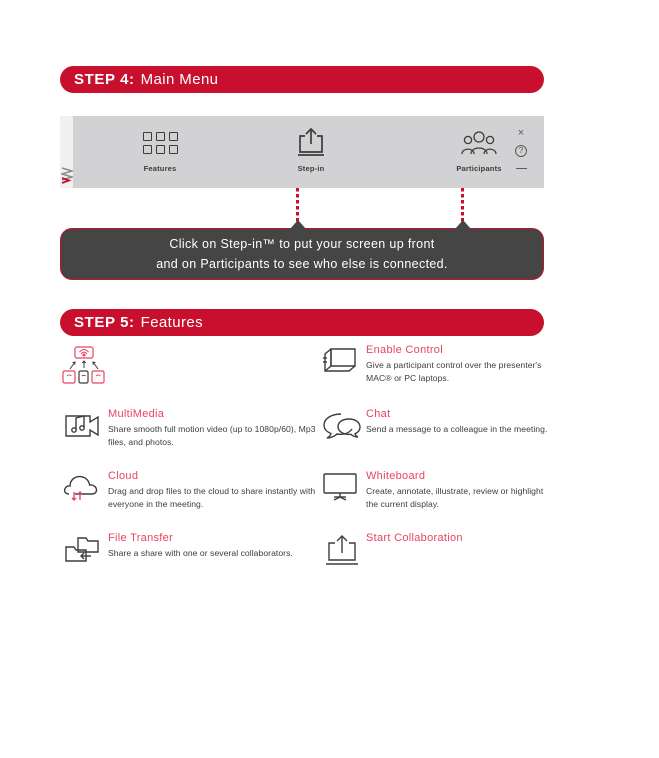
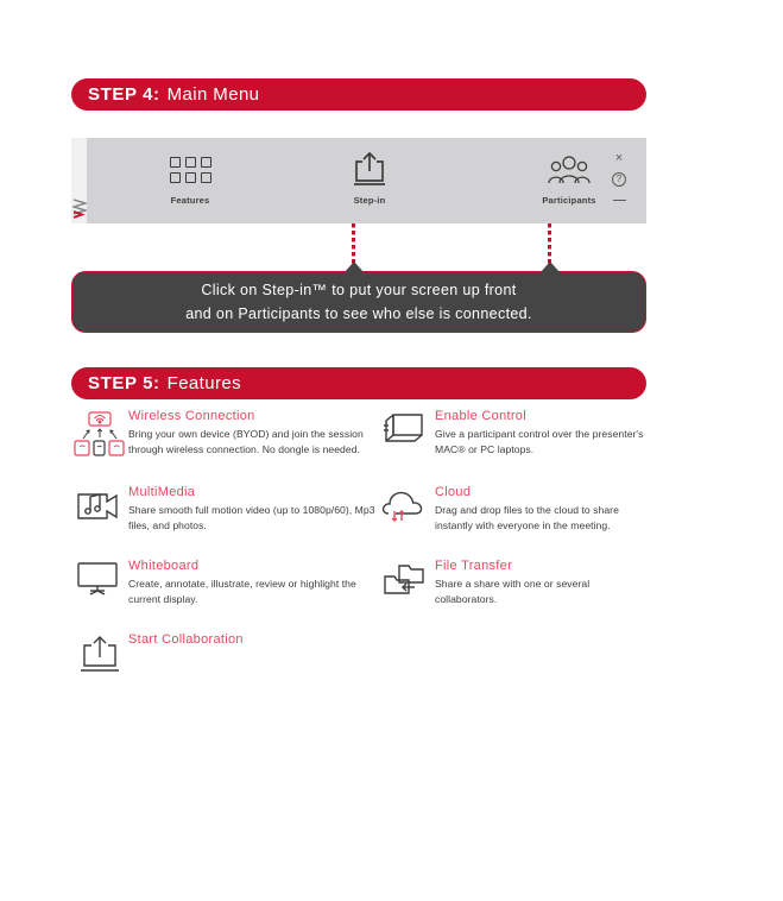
  STEP 4:
  Main Menu
  Features
  Step-in
  Participants
  ×
  ?
  Click on Step-in™ to put your screen up front
  and on Participants to see who else is connected.
  STEP 5:
  Features
+ Wireless Connection
+ Bring your own device (BYOD) and join the session through wireless connection. No dongle is needed.
  Enable Control
  Give a participant control over the presenter's MAC® or PC laptops.
  MultiMedia
  Share smooth full motion video (up to 1080p/60), Mp3 files, and photos.
- Chat
- Send a message to a colleague in the meeting.
  Cloud
  Drag and drop files to the cloud to share instantly with everyone in the meeting.
  Whiteboard
  Create, annotate, illustrate, review or highlight the current display.
  File Transfer
  Share a share with one or several collaborators.
  Start Collaboration
